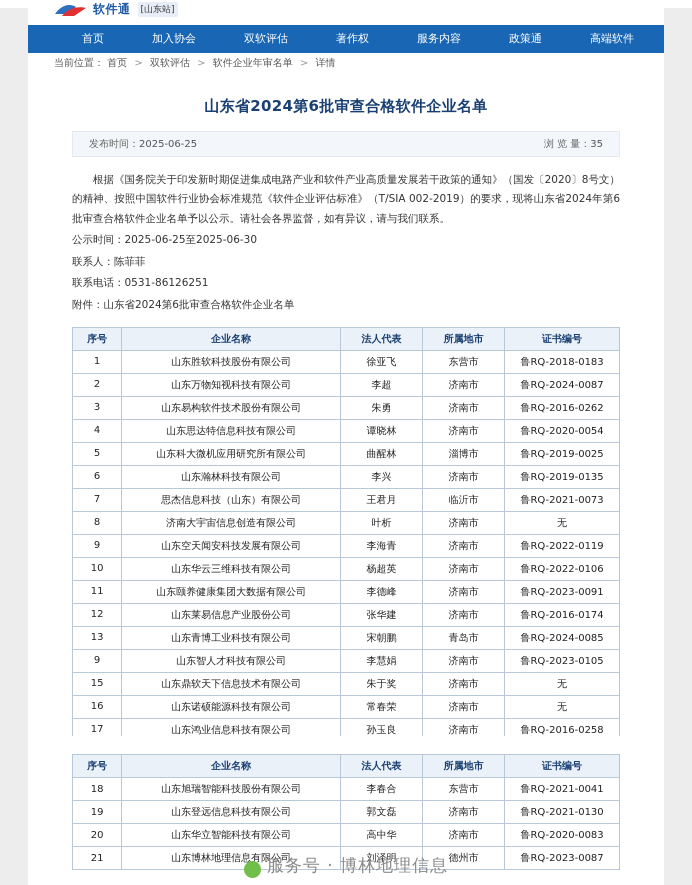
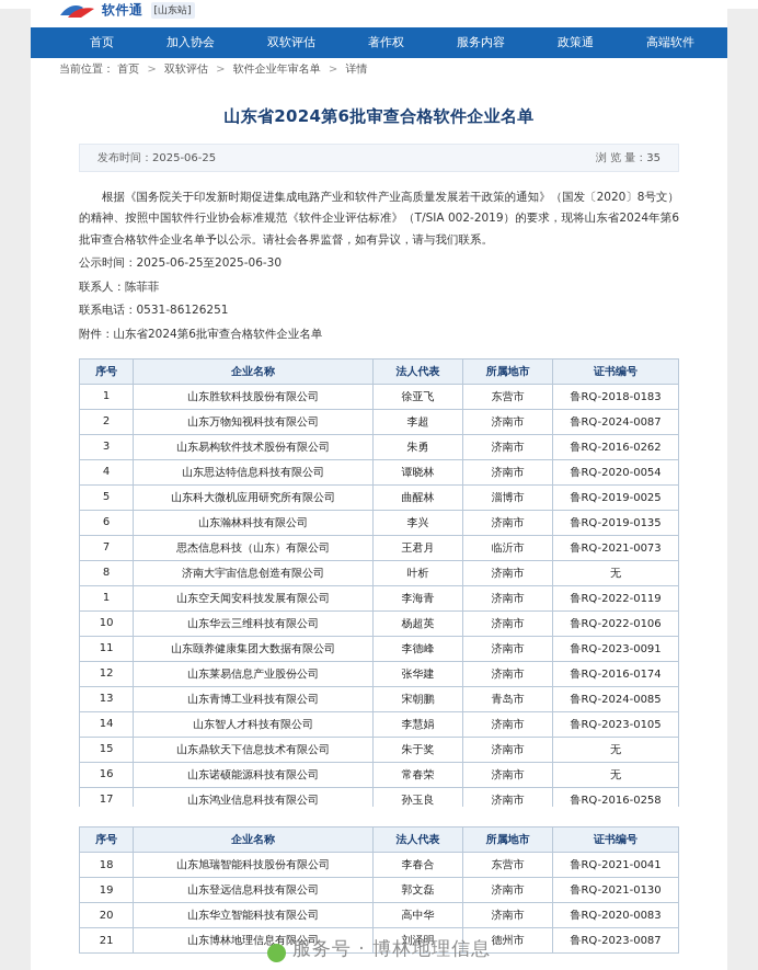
  软件通
  [山东站]
  首页
  加入协会
  双软评估
  著作权
  服务内容
  政策通
  高端软件
  当前位置： 首页 > 双软评估 > 软件企业年审名单 > 详情
  山东省2024第6批审查合格软件企业名单
  发布时间：2025-06-25
  浏 览 量：35
  根据《国务院关于印发新时期促进集成电路产业和软件产业高质量发展若干政策的通知》（国发〔2020〕8号文）的精神、按照中国软件行业协会标准规范《软件企业评估标准》（T/SIA 002-2019）的要求，现将山东省2024年第6 批审查合格软件企业名单予以公示。请社会各界监督，如有异议，请与我们联系。
  公示时间：2025-06-25至2025-06-30
  联系人：陈菲菲
  联系电话：0531-86126251
  附件：山东省2024第6批审查合格软件企业名单
  序号	企业名称	法人代表	所属地市	证书编号
  1	山东胜软科技股份有限公司	徐亚飞	东营市	鲁RQ-2018-0183
  2	山东万物知视科技有限公司	李超	济南市	鲁RQ-2024-0087
  3	山东易构软件技术股份有限公司	朱勇	济南市	鲁RQ-2016-0262
  4	山东思达特信息科技有限公司	谭晓林	济南市	鲁RQ-2020-0054
  5	山东科大微机应用研究所有限公司	曲醒林	淄博市	鲁RQ-2019-0025
  6	山东瀚林科技有限公司	李兴	济南市	鲁RQ-2019-0135
  7	思杰信息科技（山东）有限公司	王君月	临沂市	鲁RQ-2021-0073
  8	济南大宇宙信息创造有限公司	叶析	济南市	无
- 9	山东空天闻安科技发展有限公司	李海青	济南市	鲁RQ-2022-0119
+ 1	山东空天闻安科技发展有限公司	李海青	济南市	鲁RQ-2022-0119
  10	山东华云三维科技有限公司	杨超英	济南市	鲁RQ-2022-0106
  11	山东颐养健康集团大数据有限公司	李德峰	济南市	鲁RQ-2023-0091
  12	山东莱易信息产业股份公司	张华建	济南市	鲁RQ-2016-0174
  13	山东青博工业科技有限公司	宋朝鹏	青岛市	鲁RQ-2024-0085
- 9	山东智人才科技有限公司	李慧娟	济南市	鲁RQ-2023-0105
+ 14	山东智人才科技有限公司	李慧娟	济南市	鲁RQ-2023-0105
  15	山东鼎软天下信息技术有限公司	朱于奖	济南市	无
  16	山东诺硕能源科技有限公司	常春荣	济南市	无
  17	山东鸿业信息科技有限公司	孙玉良	济南市	鲁RQ-2016-0258
  序号	企业名称	法人代表	所属地市	证书编号
  18	山东旭瑞智能科技股份有限公司	李春合	东营市	鲁RQ-2021-0041
  19	山东登远信息科技有限公司	郭文磊	济南市	鲁RQ-2021-0130
  20	山东华立智能科技有限公司	高中华	济南市	鲁RQ-2020-0083
  21	山东博林地理信息有限公司	刘泽明	德州市	鲁RQ-2023-0087
  服务号 · 博林地理信息
